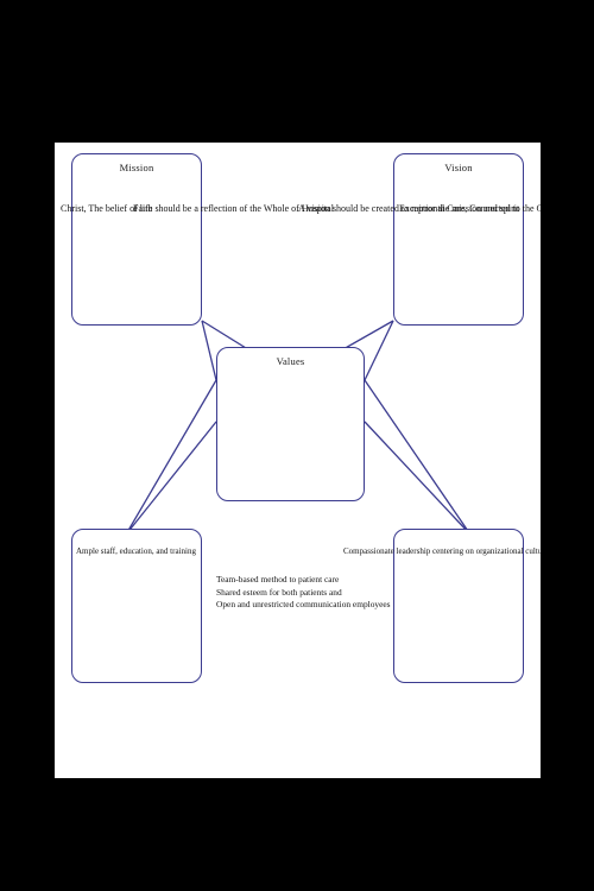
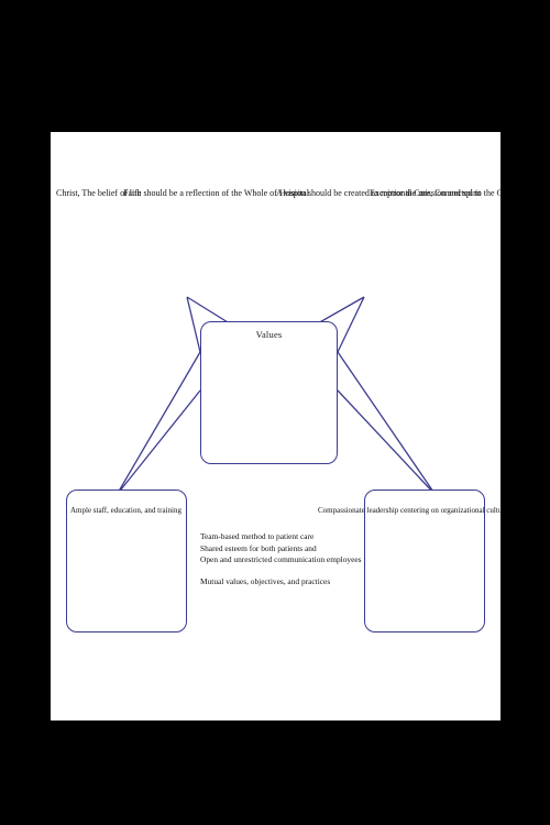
- Mission
- Vision
  Values
  Christ, The belief of life
  Faith should be a reflection of the Whole of Hospital
  Exceptional Care, Connected to the C
  A vision should be created to mirror the mission and spirit
  Ample staff, education, and training
  Compassionate leadership centering on organizational cultu
  Team-based method to patient care
  Shared esteem for both patients and
  Open and unrestricted communication employees
+ Mutual values, objectives, and practices
